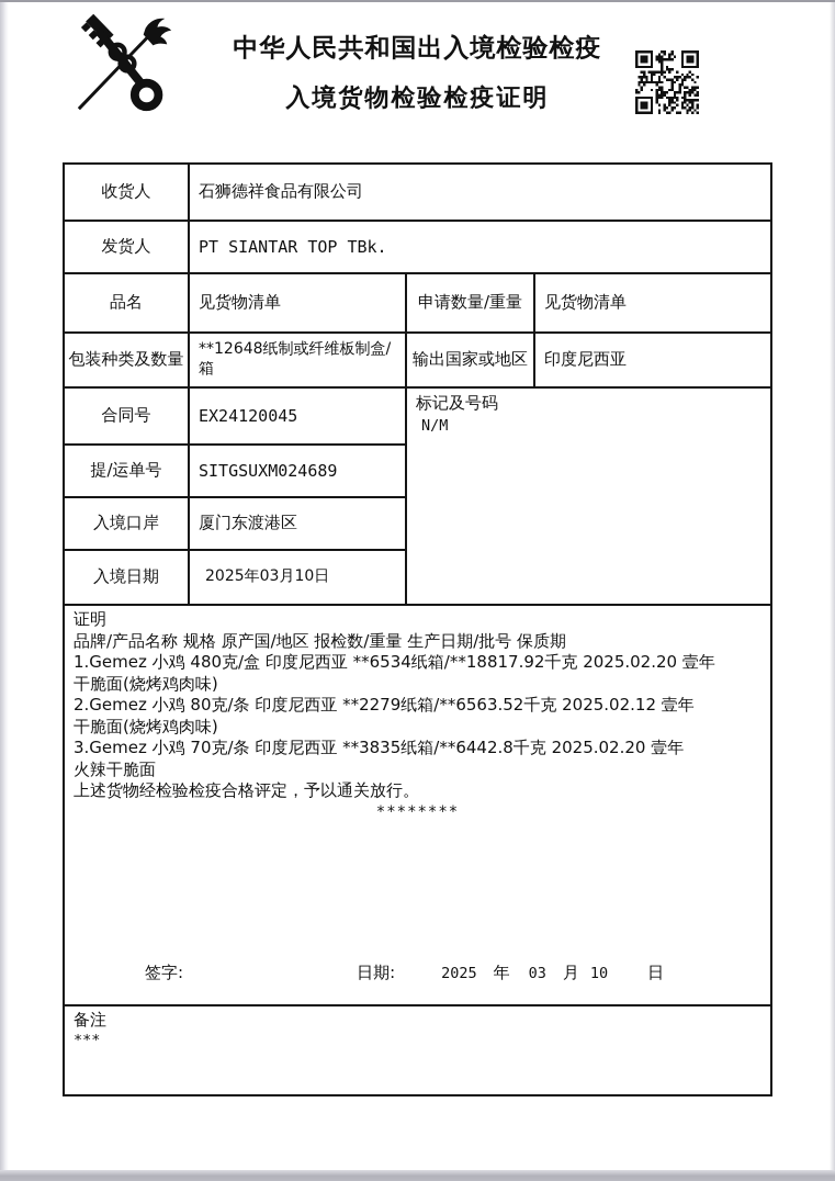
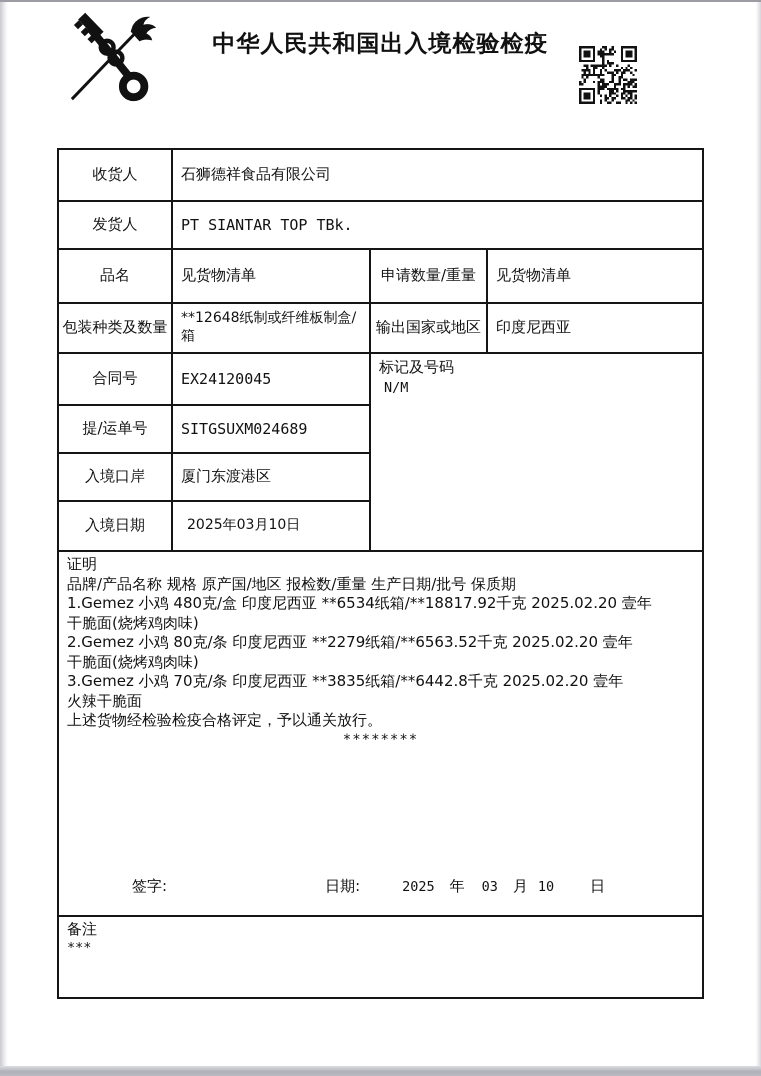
  中华人民共和国出入境检验检疫
- 入境货物检验检疫证明
  收货人	石狮德祥食品有限公司
  发货人	PT SIANTAR TOP TBk.
  品名	见货物清单	申请数量/重量	见货物清单
  包装种类及数量	**12648纸制或纤维板制盒/箱	输出国家或地区	印度尼西亚
  合同号	EX24120045	标记及号码 N/M
  提/运单号	SITGSUXM024689
  入境口岸	厦门东渡港区
  入境日期	2025年03月10日
- 证明 品牌/产品名称 规格 原产国/地区 报检数/重量 生产日期/批号 保质期 1.Gemez 小鸡 480克/盒 印度尼西亚 **6534纸箱/**18817.92千克 2025.02.20 壹年 干脆面(烧烤鸡肉味) 2.Gemez 小鸡 80克/条 印度尼西亚 **2279纸箱/**6563.52千克 2025.02.12 壹年 干脆面(烧烤鸡肉味) 3.Gemez 小鸡 70克/条 印度尼西亚 **3835纸箱/**6442.8千克 2025.02.20 壹年 火辣干脆面 上述货物经检验检疫合格评定，予以通关放行。 ******** 签字: 日期: 2025 年 03 月 10 日
+ 证明 品牌/产品名称 规格 原产国/地区 报检数/重量 生产日期/批号 保质期 1.Gemez 小鸡 480克/盒 印度尼西亚 **6534纸箱/**18817.92千克 2025.02.20 壹年 干脆面(烧烤鸡肉味) 2.Gemez 小鸡 80克/条 印度尼西亚 **2279纸箱/**6563.52千克 2025.02.20 壹年 干脆面(烧烤鸡肉味) 3.Gemez 小鸡 70克/条 印度尼西亚 **3835纸箱/**6442.8千克 2025.02.20 壹年 火辣干脆面 上述货物经检验检疫合格评定，予以通关放行。 ******** 签字: 日期: 2025 年 03 月 10 日
  备注 ***
